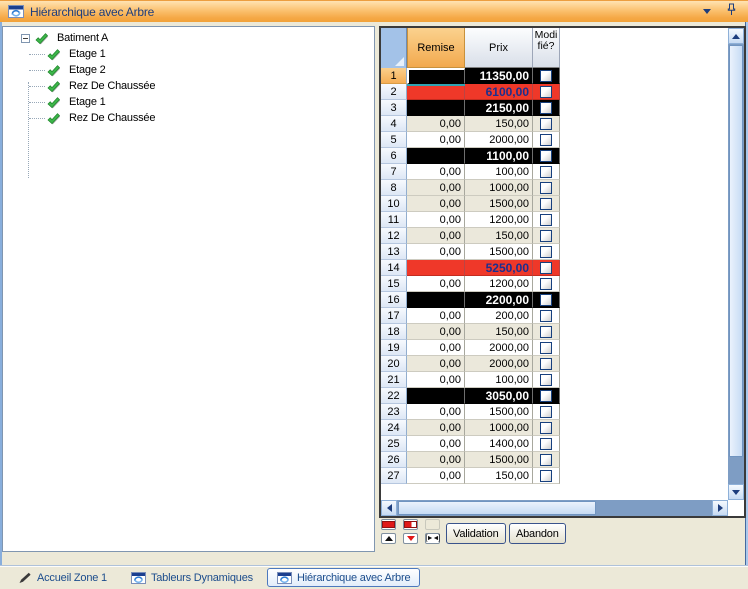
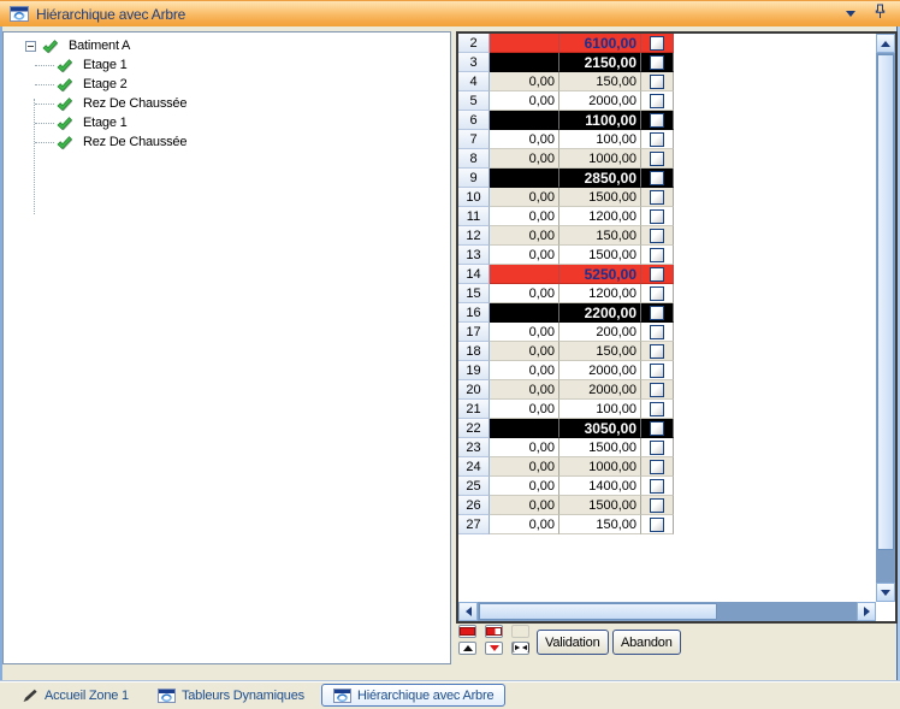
  Hiérarchique avec Arbre
  Batiment A
  Etage 1
  Etage 2
  Rez De Chaussée
  Etage 1
  Rez De Chaussée
- Remise
- Prix
- Modifié?
- 1
- 11350,00
  2
  6100,00
  3
  2150,00
  4
  0,00
  150,00
  5
  0,00
  2000,00
  6
  1100,00
  7
  0,00
  100,00
  8
  0,00
  1000,00
+ 9
+ 2850,00
  10
  0,00
  1500,00
  11
  0,00
  1200,00
  12
  0,00
  150,00
  13
  0,00
  1500,00
  14
  5250,00
  15
  0,00
  1200,00
  16
  2200,00
  17
  0,00
  200,00
  18
  0,00
  150,00
  19
  0,00
  2000,00
  20
  0,00
  2000,00
  21
  0,00
  100,00
  22
  3050,00
  23
  0,00
  1500,00
  24
  0,00
  1000,00
  25
  0,00
  1400,00
  26
  0,00
  1500,00
  27
  0,00
  150,00
  Validation
  Abandon
  Accueil Zone 1
  Tableurs Dynamiques
  Hiérarchique avec Arbre
